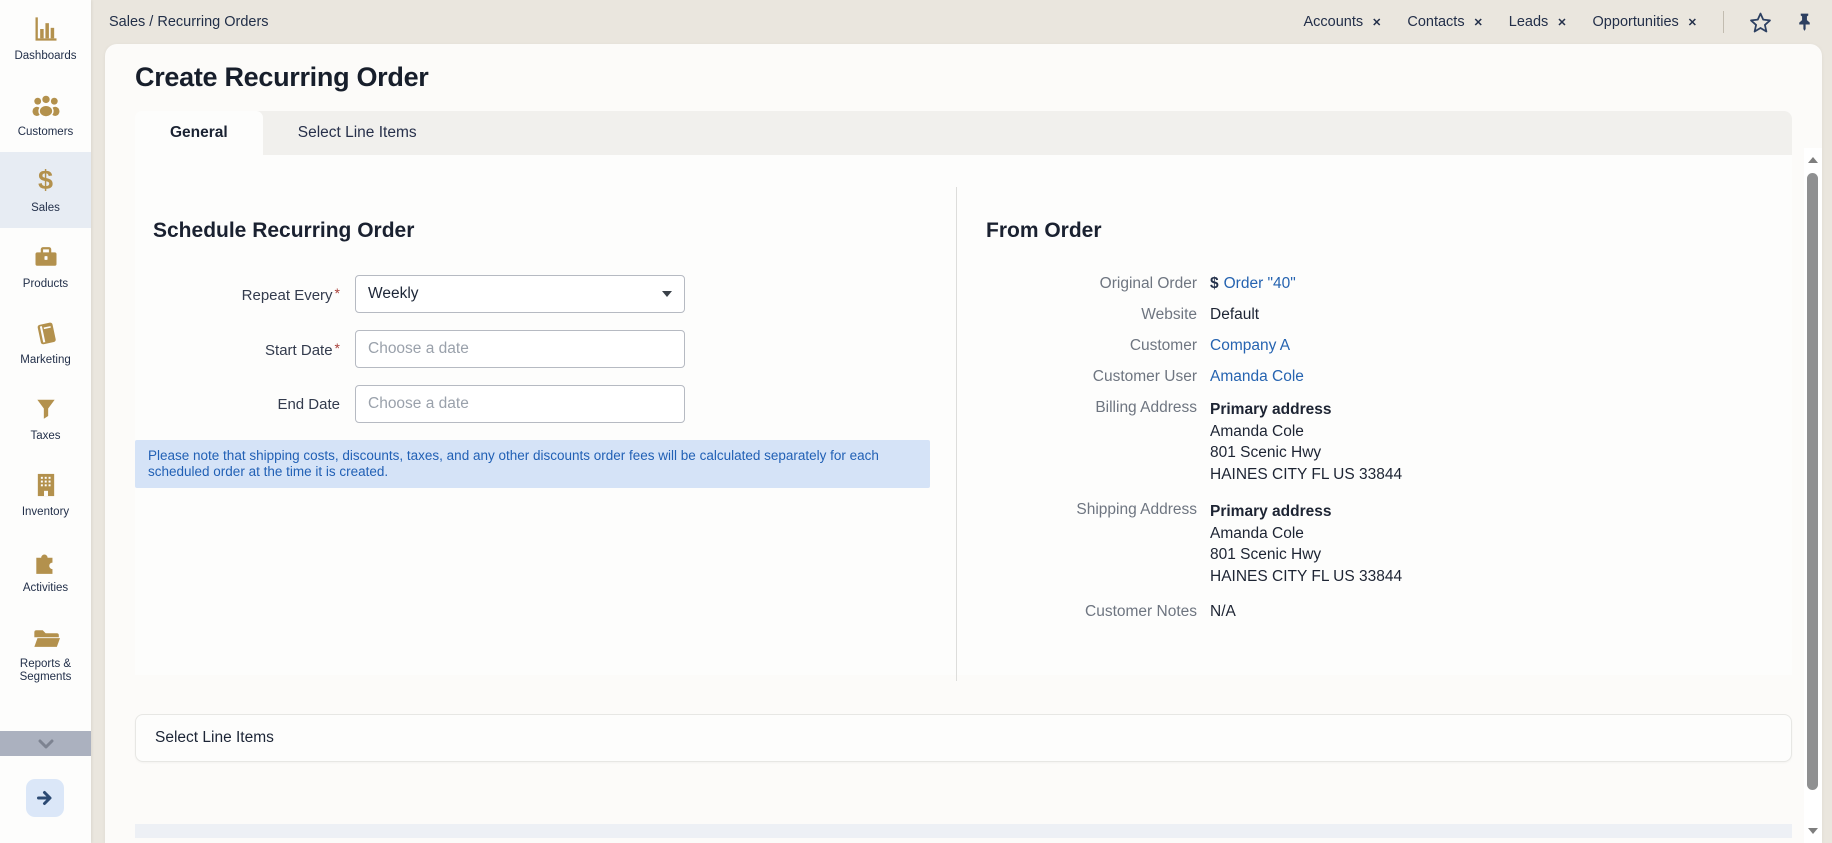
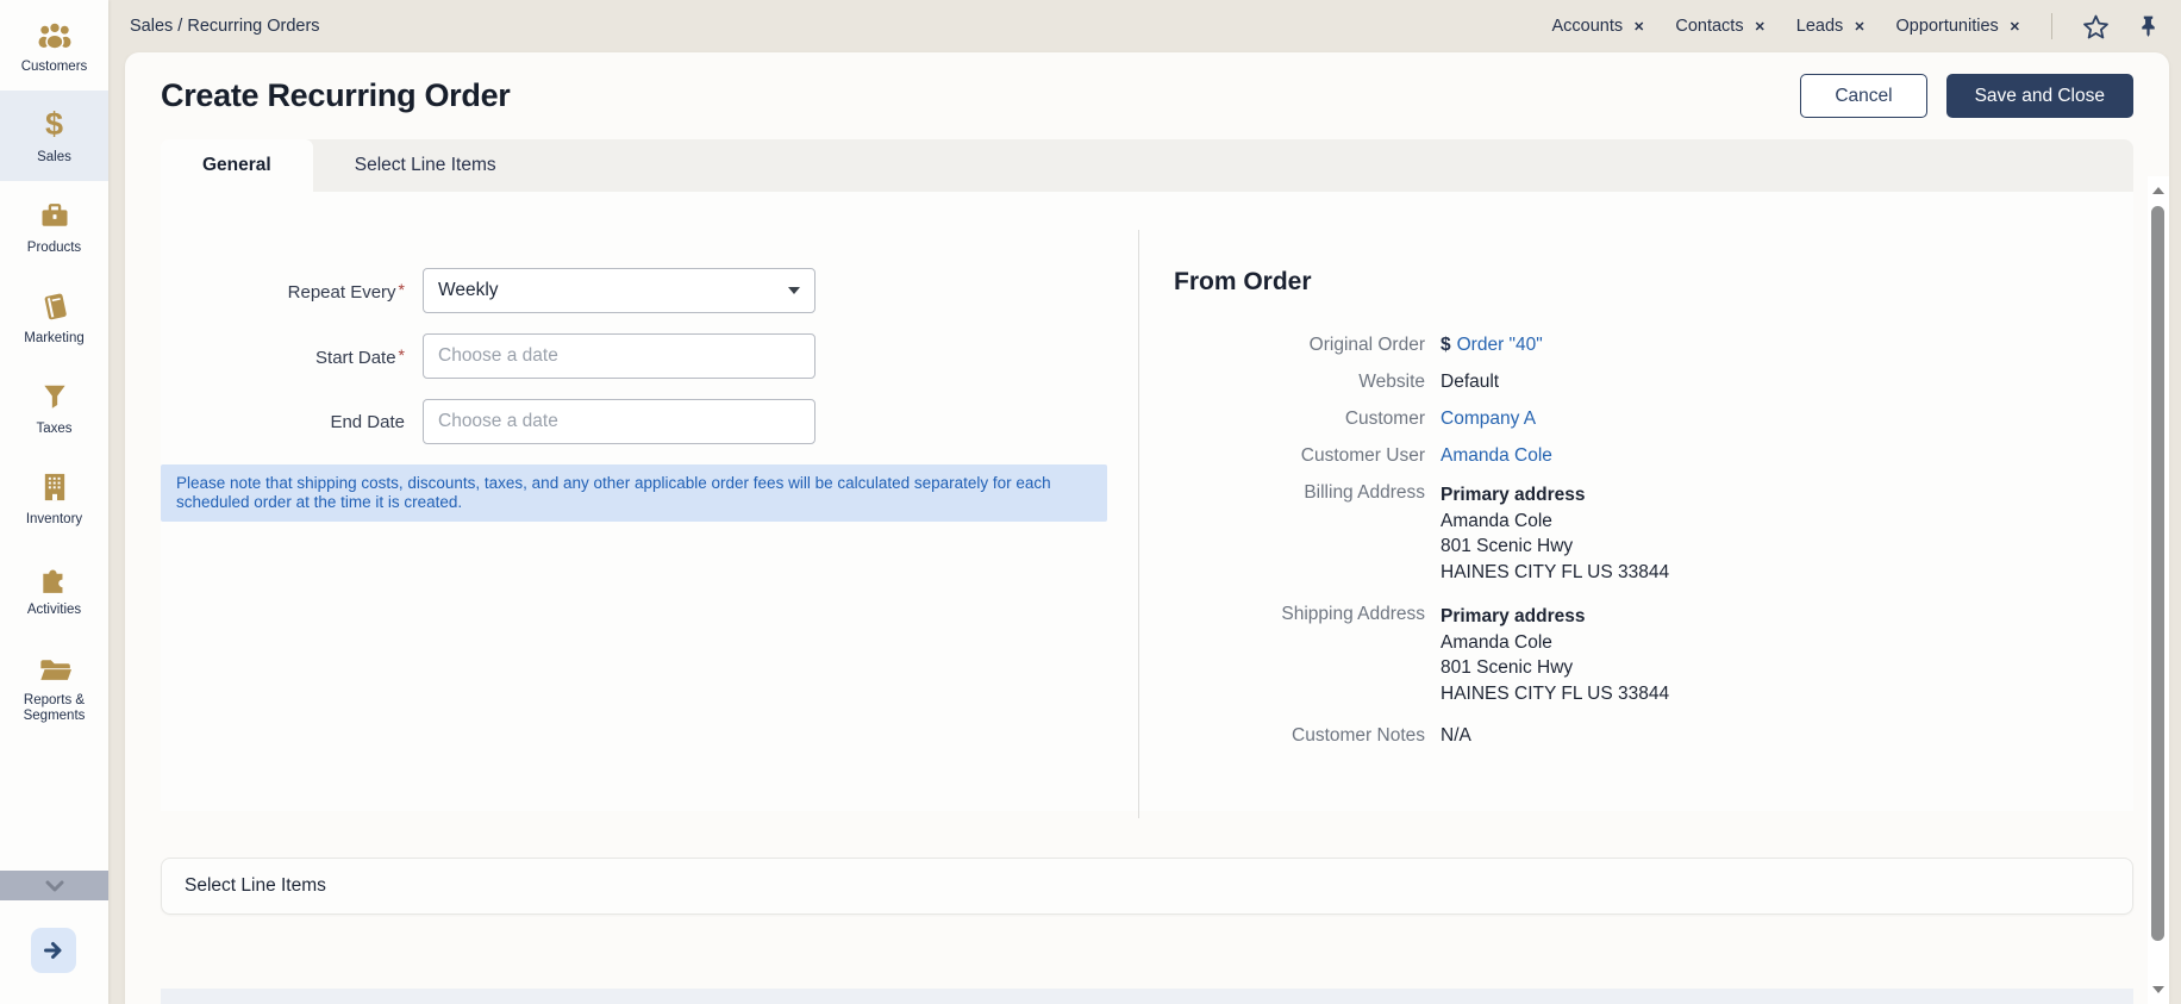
- Dashboards
  Customers
  $
  Sales
  Products
  Marketing
  Taxes
  Inventory
  Activities
  Reports & Segments
  Sales / Recurring Orders
  Accounts
  ✕
  Contacts
  ✕
  Leads
  ✕
  Opportunities
  ✕
  Create Recurring Order
+ Cancel
+ Save and Close
  General
  Select Line Items
- Schedule Recurring Order
  Repeat Every *
  Weekly
  Start Date *
  Choose a date
  End Date
  Choose a date
- Please note that shipping costs, discounts, taxes, and any other discounts order fees will be calculated separately for each scheduled order at the time it is created.
+ Please note that shipping costs, discounts, taxes, and any other applicable order fees will be calculated separately for each scheduled order at the time it is created.
  From Order
  Original Order
  $ Order "40"
  Website
  Default
  Customer
  Company A
  Customer User
  Amanda Cole
  Billing Address
  Primary address
  Amanda Cole
  801 Scenic Hwy
  HAINES CITY FL US 33844
  Shipping Address
  Primary address
  Amanda Cole
  801 Scenic Hwy
  HAINES CITY FL US 33844
  Customer Notes
  N/A
  Select Line Items
